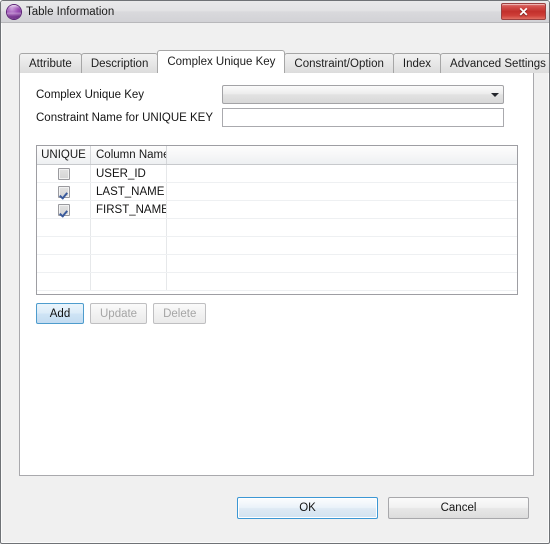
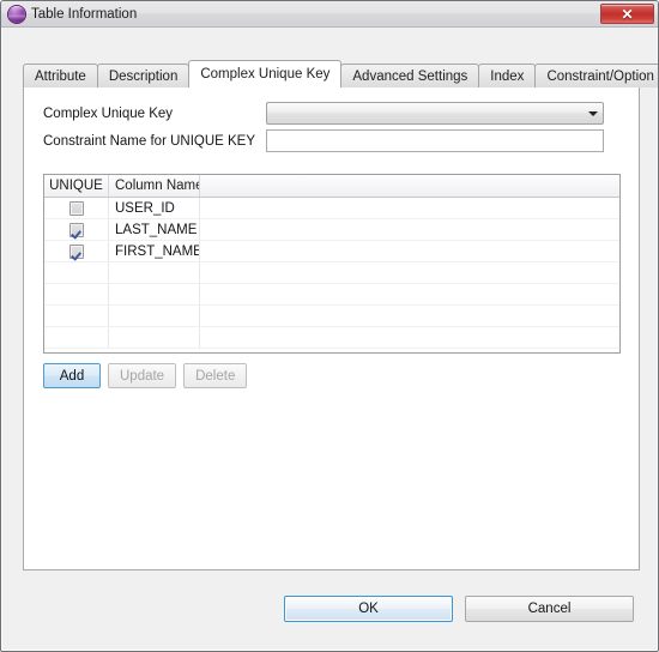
  Table Information
  ✕
  Attribute
  Description
  Complex Unique Key
- Constraint/Option
+ Advanced Settings
  Index
- Advanced Settings
+ Constraint/Option
  Complex Unique Key
  Constraint Name for UNIQUE KEY
  UNIQUE
  Column Name
  USER_ID
  LAST_NAME
  FIRST_NAME
  Add
  Update
  Delete
  OK
  Cancel
